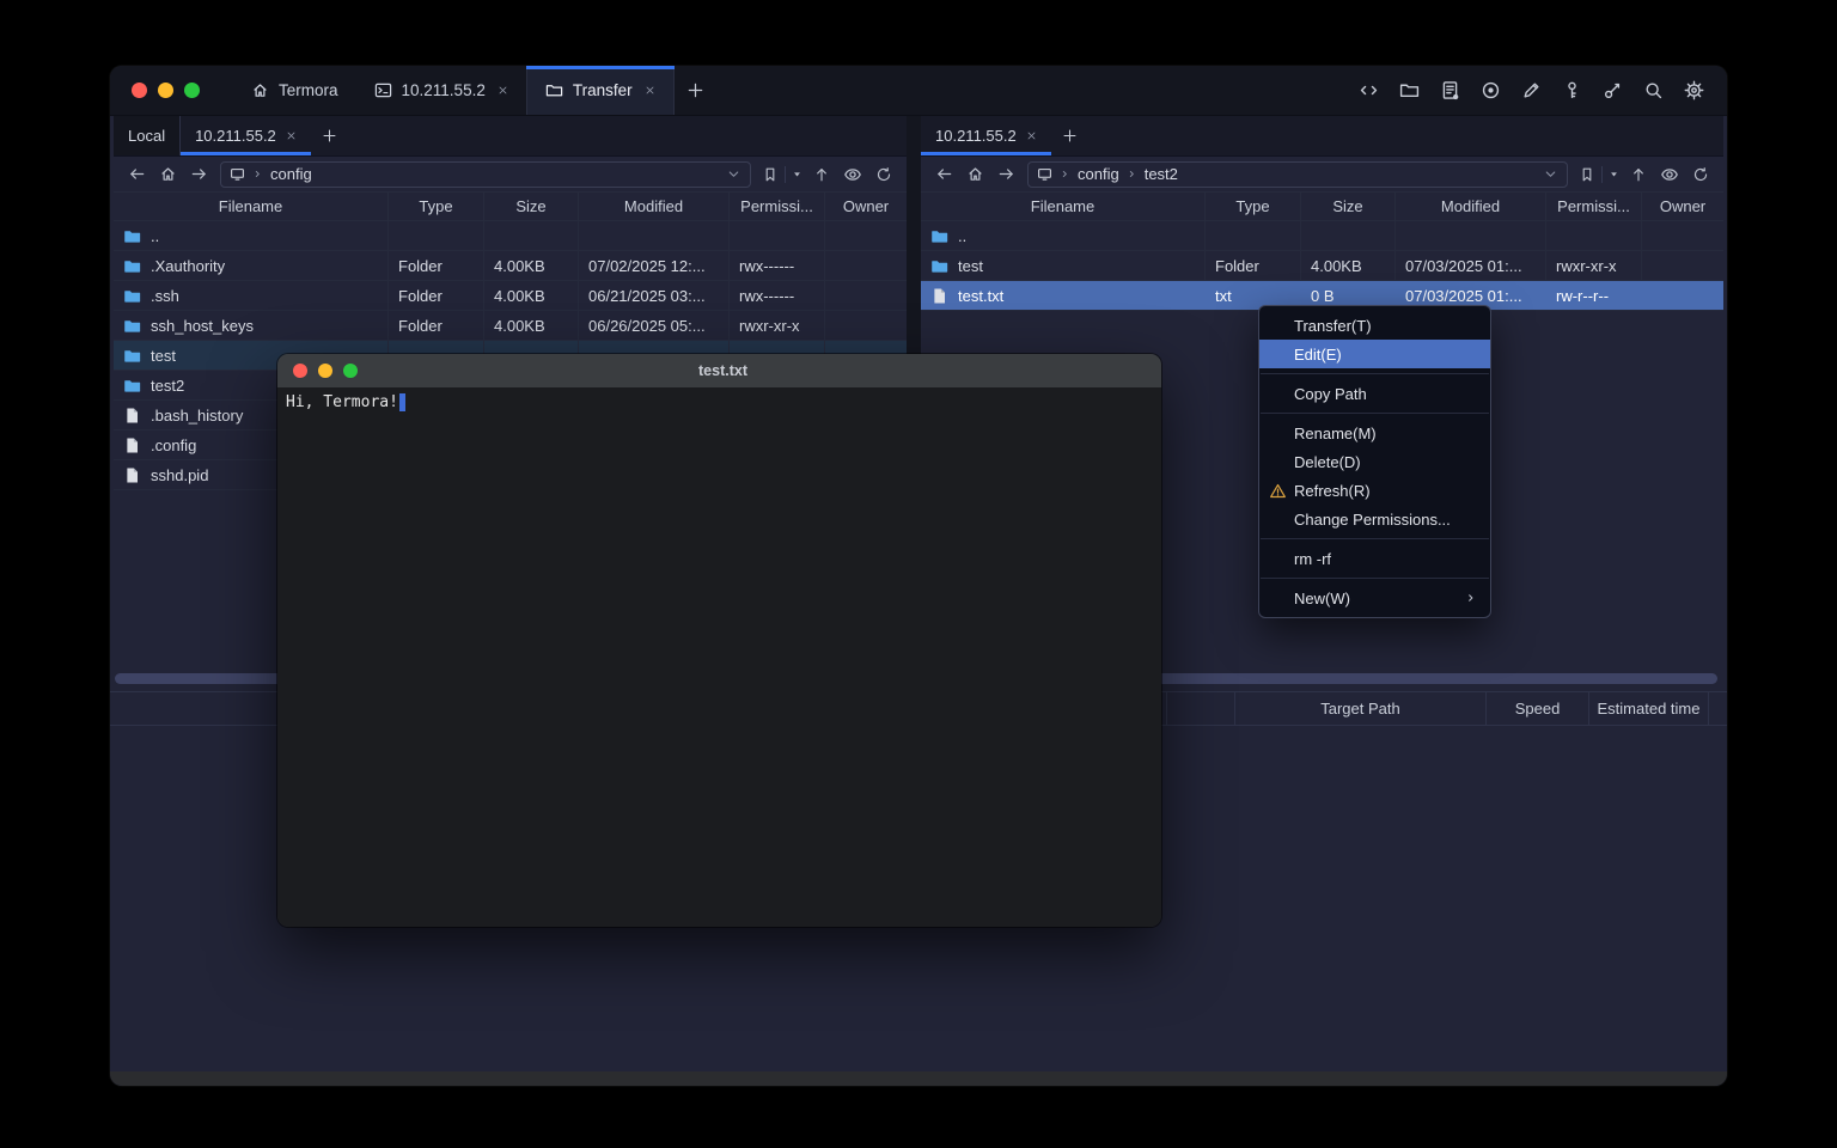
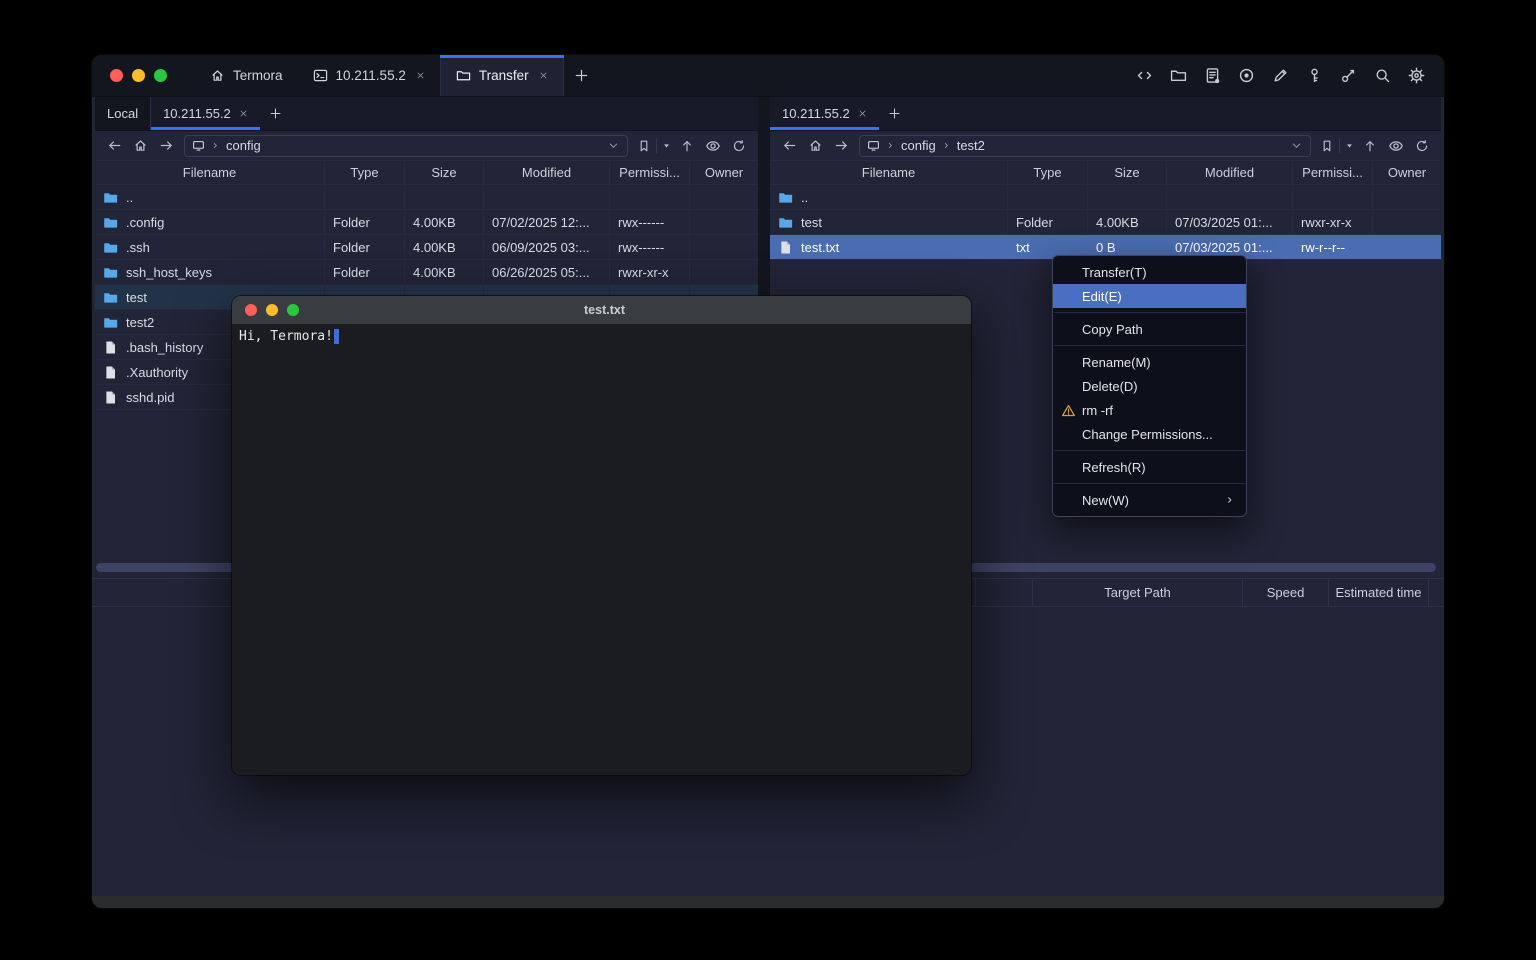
  Termora
  10.211.55.2
  Transfer
  Local
  10.211.55.2
  config
  Filename
  Type
  Size
  Modified
  Permissi...
  Owner
  ..
- .Xauthority
+ .config
  Folder
  4.00KB
  07/02/2025 12:...
  rwx------
  .ssh
  Folder
  4.00KB
- 06/21/2025 03:...
+ 06/09/2025 03:...
  rwx------
  ssh_host_keys
  Folder
  4.00KB
  06/26/2025 05:...
  rwxr-xr-x
  test
  test2
  .bash_history
- .config
+ .Xauthority
  sshd.pid
  10.211.55.2
  config
  test2
  Filename
  Type
  Size
  Modified
  Permissi...
  Owner
  ..
  test
  Folder
  4.00KB
  07/03/2025 01:...
  rwxr-xr-x
  test.txt
  txt
  0 B
  07/03/2025 01:...
  rw-r--r--
  Target Path
  Speed
  Estimated time
  test.txt
  Hi, Termora!
  Transfer(T)
  Edit(E)
  Copy Path
  Rename(M)
  Delete(D)
- Refresh(R)
+ rm -rf
  Change Permissions...
- rm -rf
+ Refresh(R)
  New(W)
